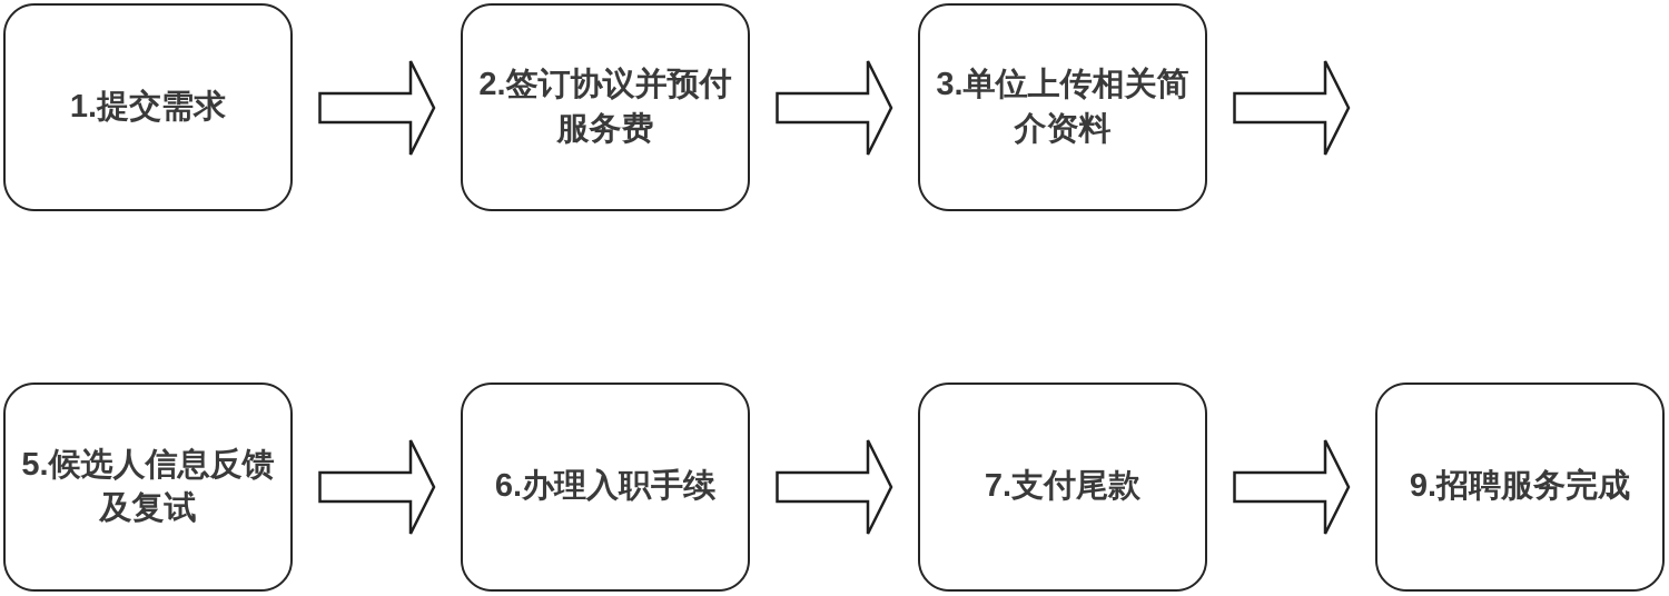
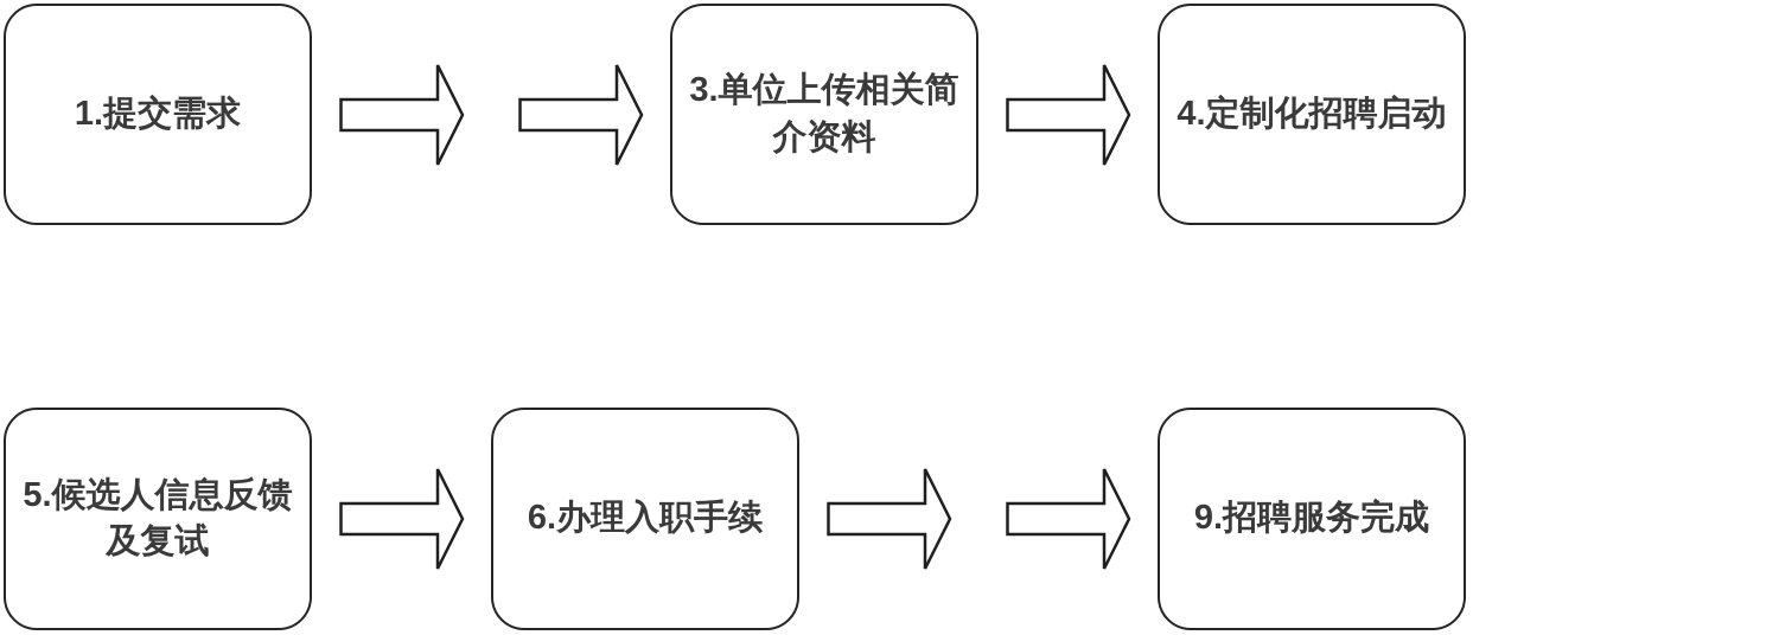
  1.提交需求
- 2.签订协议并预付
- 服务费
  3.单位上传相关简
  介资料
+ 4.定制化招聘启动
  5.候选人信息反馈
  及复试
  6.办理入职手续
- 7.支付尾款
  9.招聘服务完成
